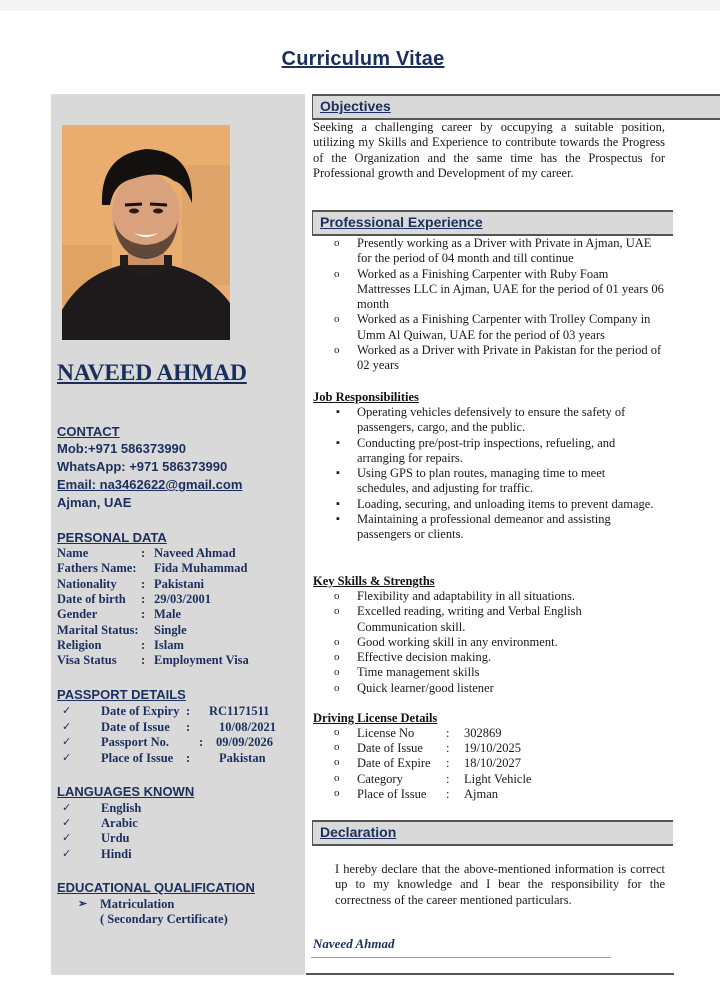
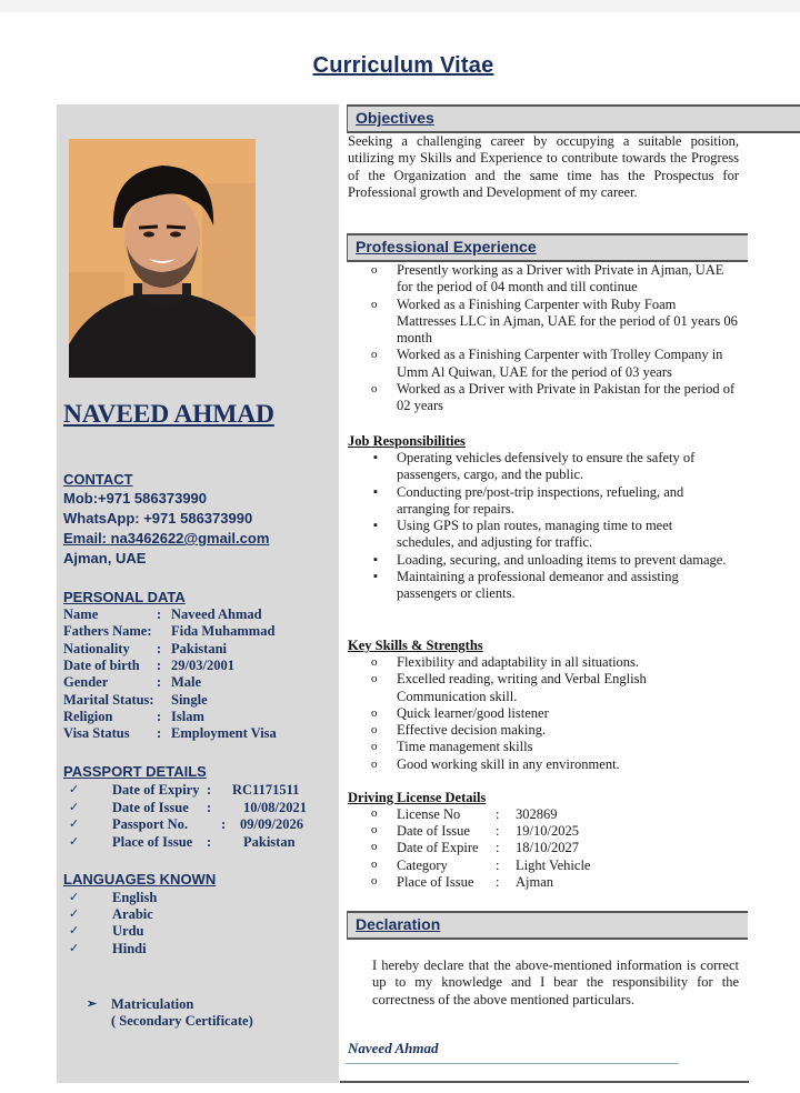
  Curriculum Vitae
  NAVEED AHMAD
  CONTACT
  Mob:+971 586373990
  WhatsApp: +971 586373990
  Email: na3462622@gmail.com
  Ajman, UAE
  PERSONAL DATA
  Name
  :
  Naveed Ahmad
  Fathers Name:
  Fida Muhammad
  Nationality
  :
  Pakistani
  Date of birth
  :
  29/03/2001
  Gender
  :
  Male
  Marital Status:
  Single
  Religion
  :
  Islam
  Visa Status
  :
  Employment Visa
  PASSPORT DETAILS
  ✓
  Date of Expiry
  :
  RC1171511
  ✓
  Date of Issue
  :
  10/08/2021
  ✓
  Passport No.
  :
  09/09/2026
  ✓
  Place of Issue
  :
  Pakistan
  LANGUAGES KNOWN
  ✓
  English
  ✓
  Arabic
  ✓
  Urdu
  ✓
  Hindi
- EDUCATIONAL QUALIFICATION
  ➢
  Matriculation
  ( Secondary Certificate)
  Objectives
  Seeking a challenging career by occupying a suitable position, utilizing my Skills and Experience to contribute towards the Progress of the Organization and the same time has the Prospectus for Professional growth and Development of my career.
  Professional Experience
  o
  Presently working as a Driver with Private in Ajman, UAE for the period of 04 month and till continue
  o
  Worked as a Finishing Carpenter with Ruby Foam Mattresses LLC in Ajman, UAE for the period of 01 years 06 month
  o
  Worked as a Finishing Carpenter with Trolley Company in Umm Al Quiwan, UAE for the period of 03 years
  o
  Worked as a Driver with Private in Pakistan for the period of 02 years
  Job Responsibilities
  ▪
  Operating vehicles defensively to ensure the safety of passengers, cargo, and the public.
  ▪
  Conducting pre/post-trip inspections, refueling, and arranging for repairs.
  ▪
  Using GPS to plan routes, managing time to meet schedules, and adjusting for traffic.
  ▪
  Loading, securing, and unloading items to prevent damage.
  ▪
  Maintaining a professional demeanor and assisting passengers or clients.
  Key Skills & Strengths
  o
  Flexibility and adaptability in all situations.
  o
  Excelled reading, writing and Verbal English Communication skill.
  o
- Good working skill in any environment.
+ Quick learner/good listener
  o
  Effective decision making.
  o
  Time management skills
  o
- Quick learner/good listener
+ Good working skill in any environment.
  Driving License Details
  o
  License No
  :
  302869
  o
  Date of Issue
  :
  19/10/2025
  o
  Date of Expire
  :
  18/10/2027
  o
  Category
  :
  Light Vehicle
  o
  Place of Issue
  :
  Ajman
  Declaration
- I hereby declare that the above-mentioned information is correct up to my knowledge and I bear the responsibility for the correctness of the career mentioned particulars.
+ I hereby declare that the above-mentioned information is correct up to my knowledge and I bear the responsibility for the correctness of the above mentioned particulars.
  Naveed Ahmad
